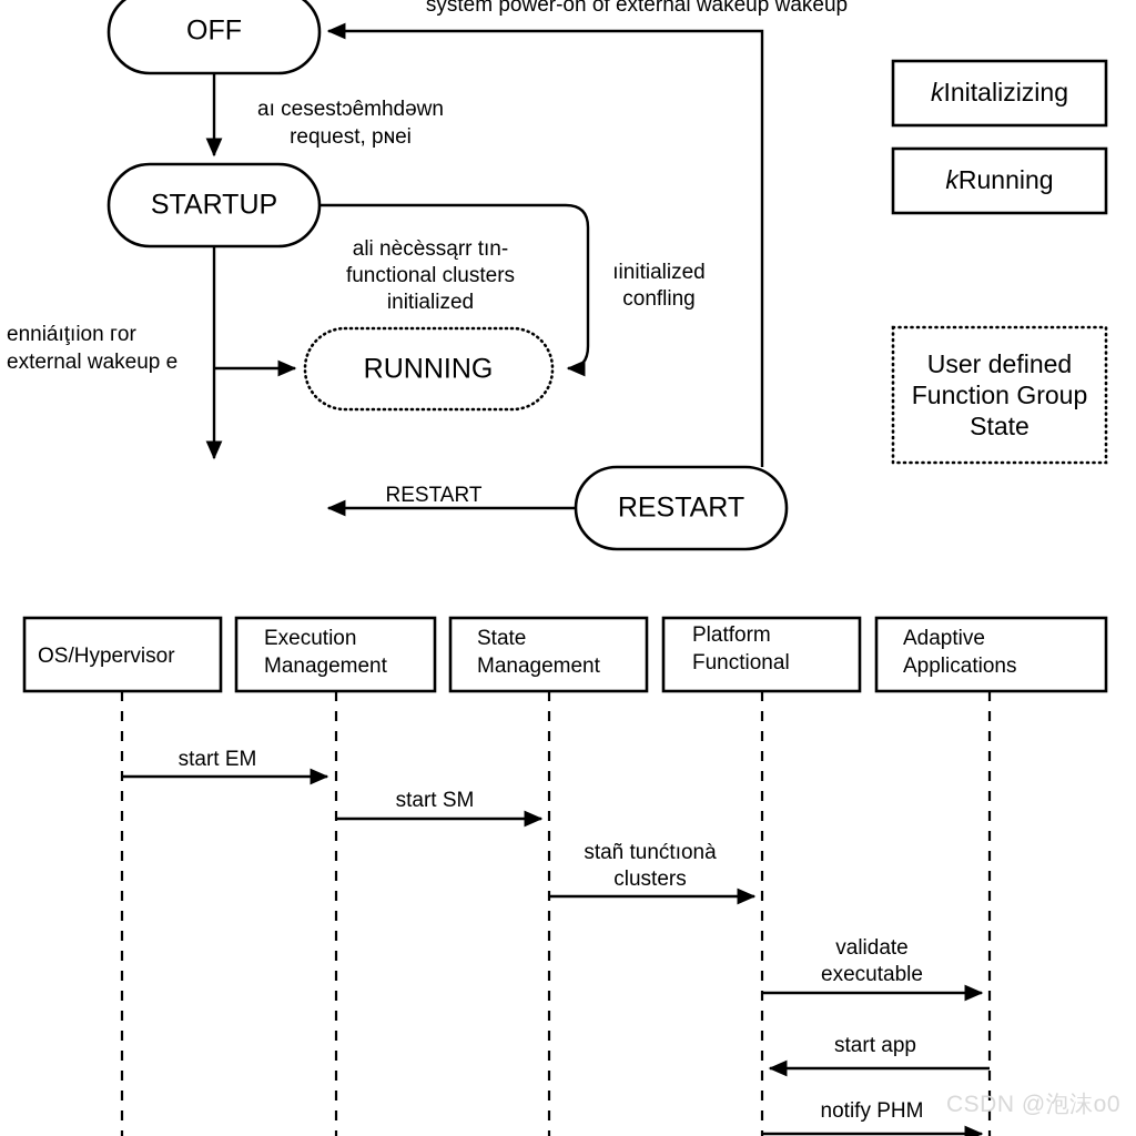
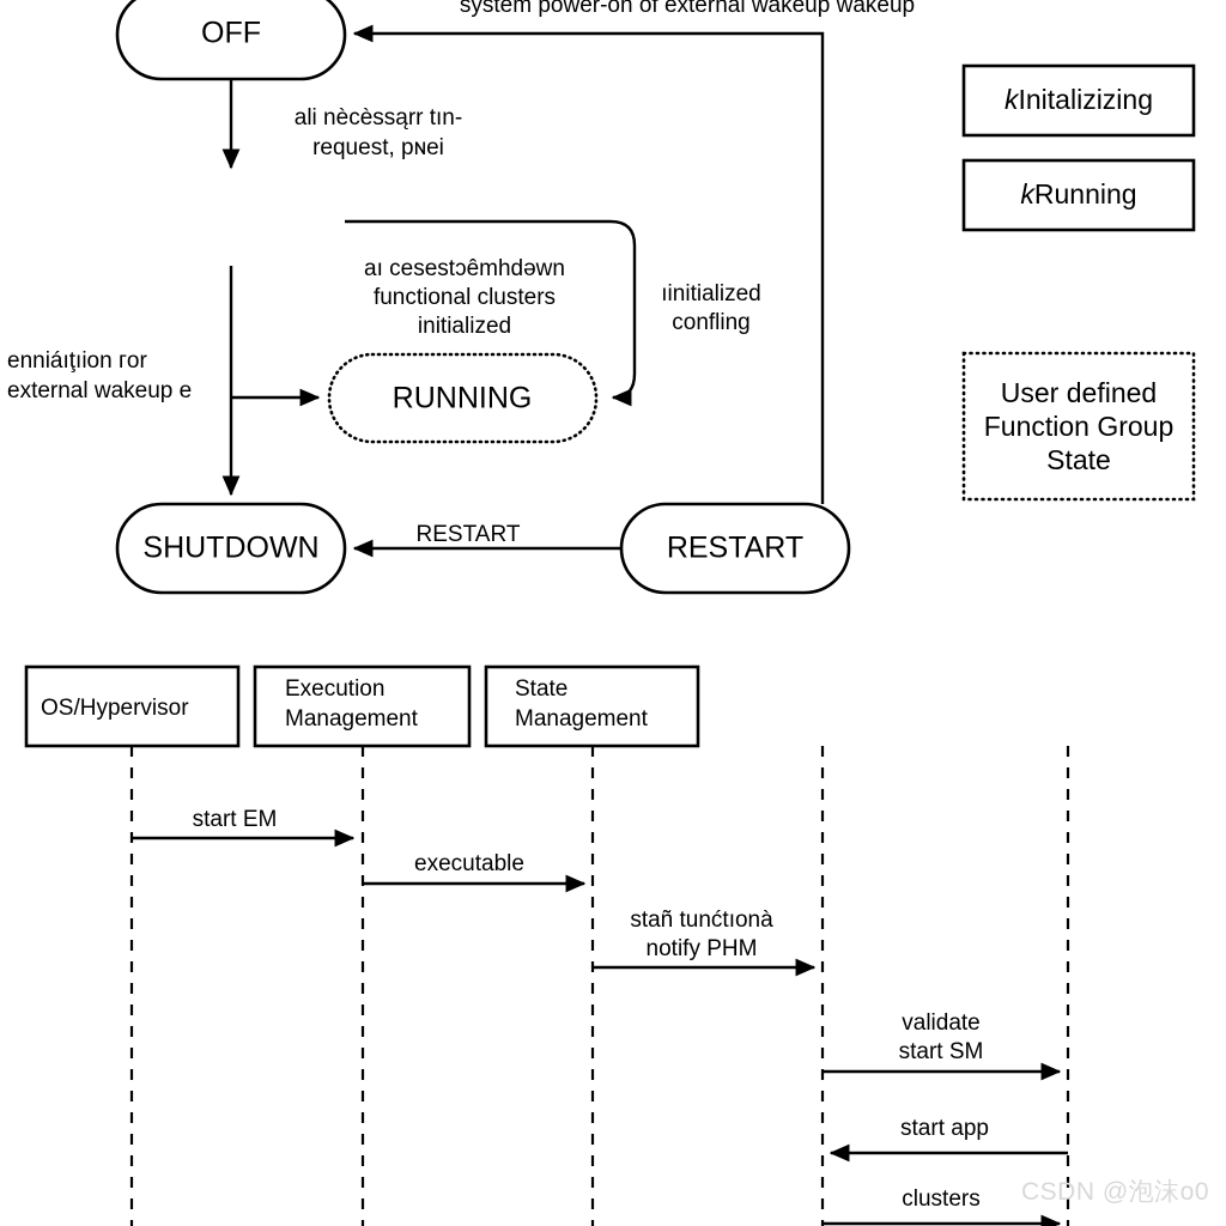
  OFF
- STARTUP
  RUNNING
+ SHUTDOWN
  RESTART
  system power-on of external wakeup wakeup
- aı cesestɔêmhdəwn
+ ali nècèssąrr tın-
  request, pɴei
- ali nècèssąrr tın-
+ aı cesestɔêmhdəwn
  functional clusters
  initialized
  ıinitialized
  confling
  enniáıţıion гor
  external wakeup e
  RESTART
  kInitalizizing
  kRunning
  User defined
  Function Group
  State
  OS/Hypervisor
  Execution
  Management
  State
  Management
- Platform
- Functional
- Adaptive
- Applications
  start EM
- start SM
+ executable
  stañ tunćtıonà
- clusters
+ notify PHM
  validate
- executable
+ start SM
  start app
- notify PHM
+ clusters
  CSDN @泡沫o0
